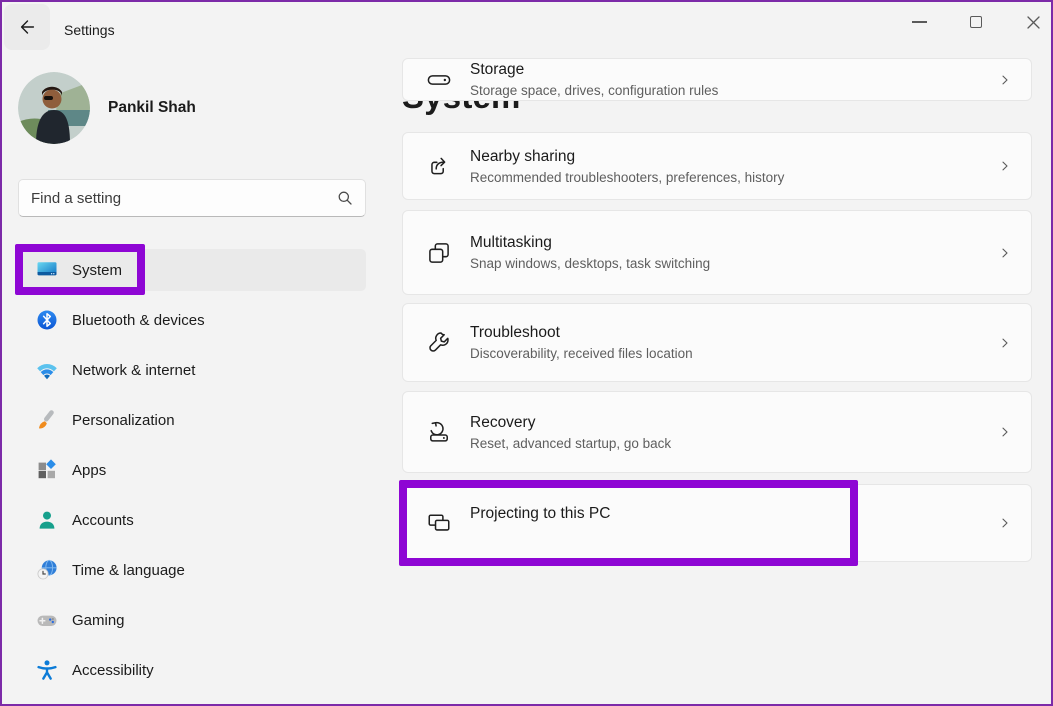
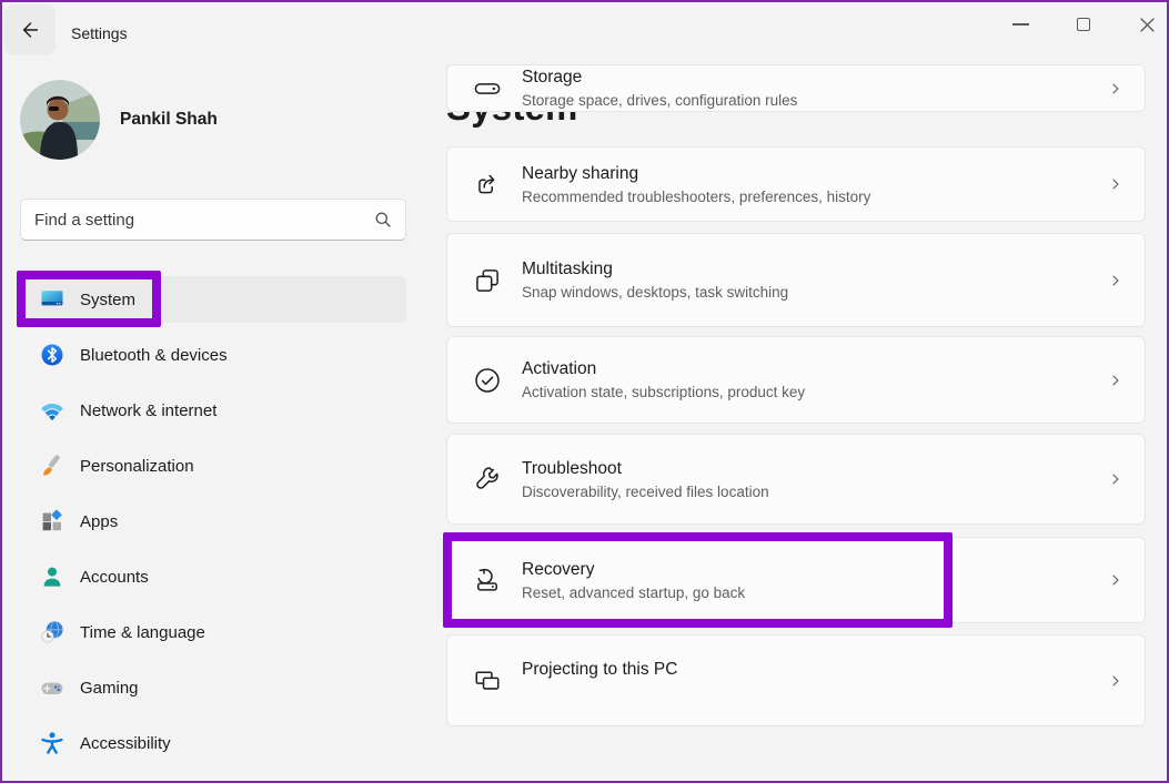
  Settings
  Pankil Shah
  Find a setting
  System
  Bluetooth & devices
  Network & internet
  Personalization
  Apps
  Accounts
  Time & language
  Gaming
  Accessibility
  Storage
  Storage space, drives, configuration rules
  Nearby sharing
  Recommended troubleshooters, preferences, history
  Multitasking
  Snap windows, desktops, task switching
+ Activation
+ Activation state, subscriptions, product key
  Troubleshoot
  Discoverability, received files location
  Recovery
  Reset, advanced startup, go back
  Projecting to this PC
